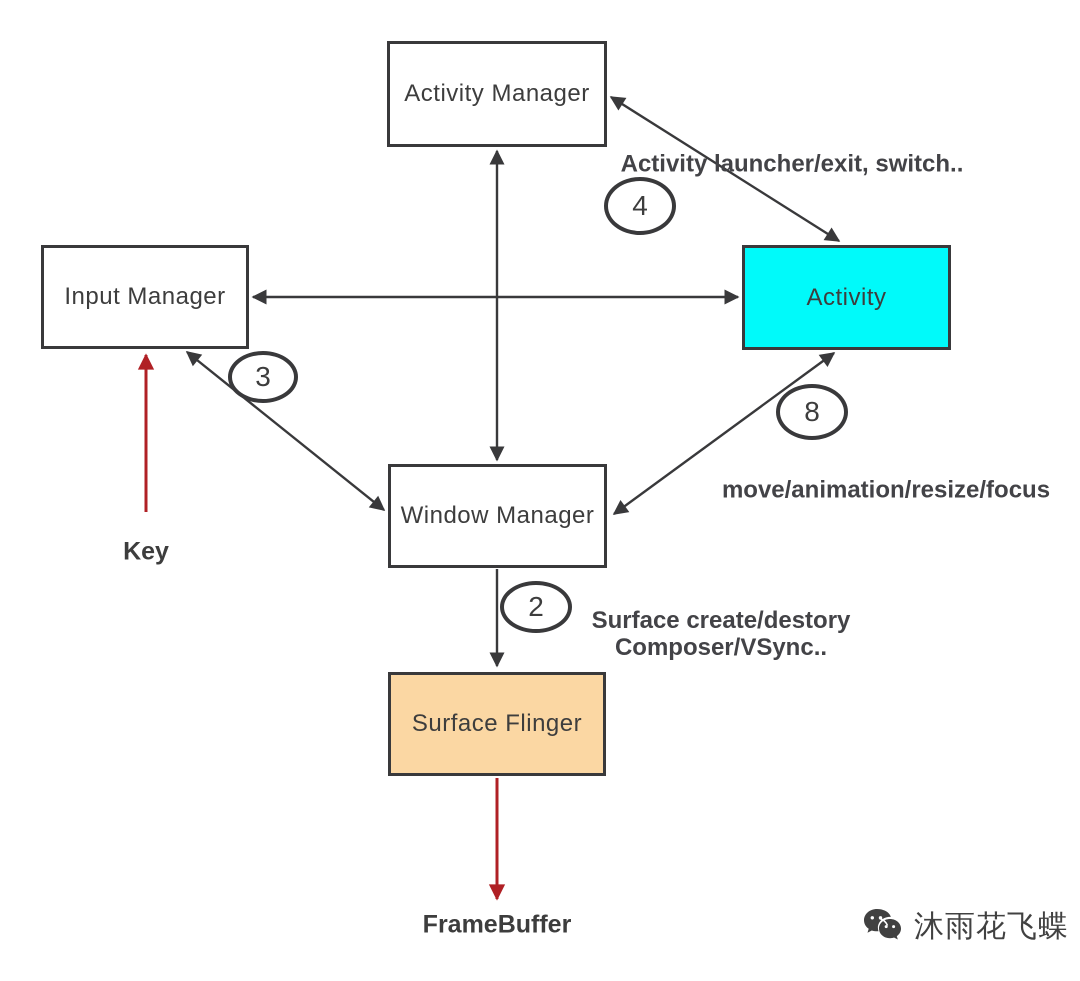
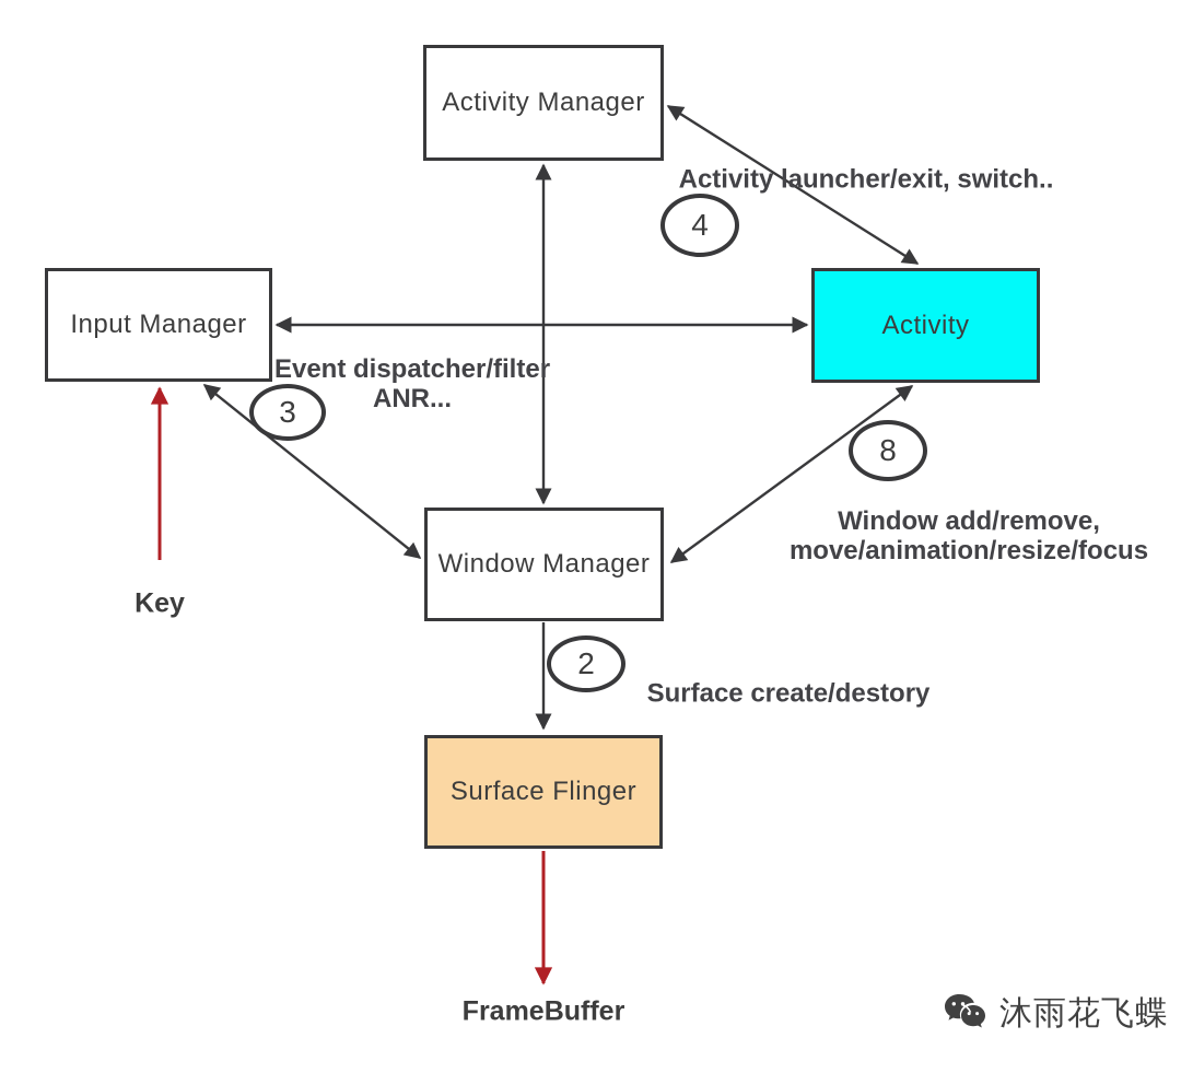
  Activity Manager
  Input Manager
  Activity
  Window Manager
  Surface Flinger
  4
  3
  8
  2
  Activity launcher/exit, switch..
+ Event dispatcher/filter
+ ANR...
+ Window add/remove,
  move/animation/resize/focus
  Surface create/destory
- Composer/VSync..
  Key
  FrameBuffer
  沐雨花飞蝶
